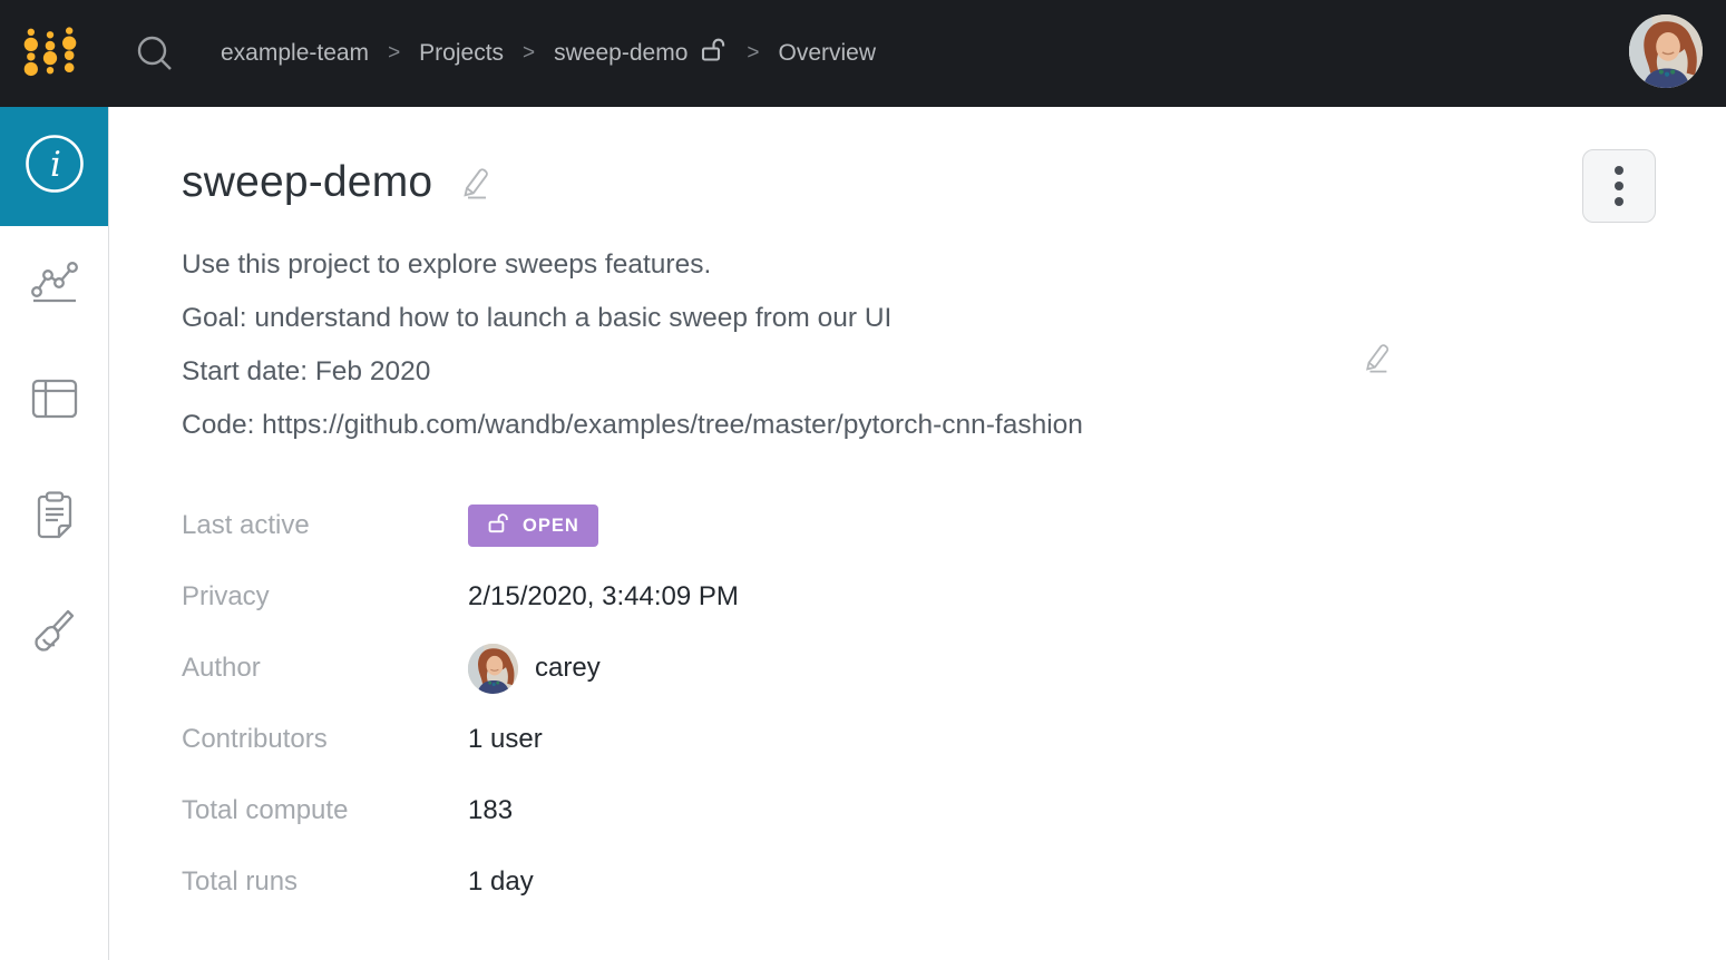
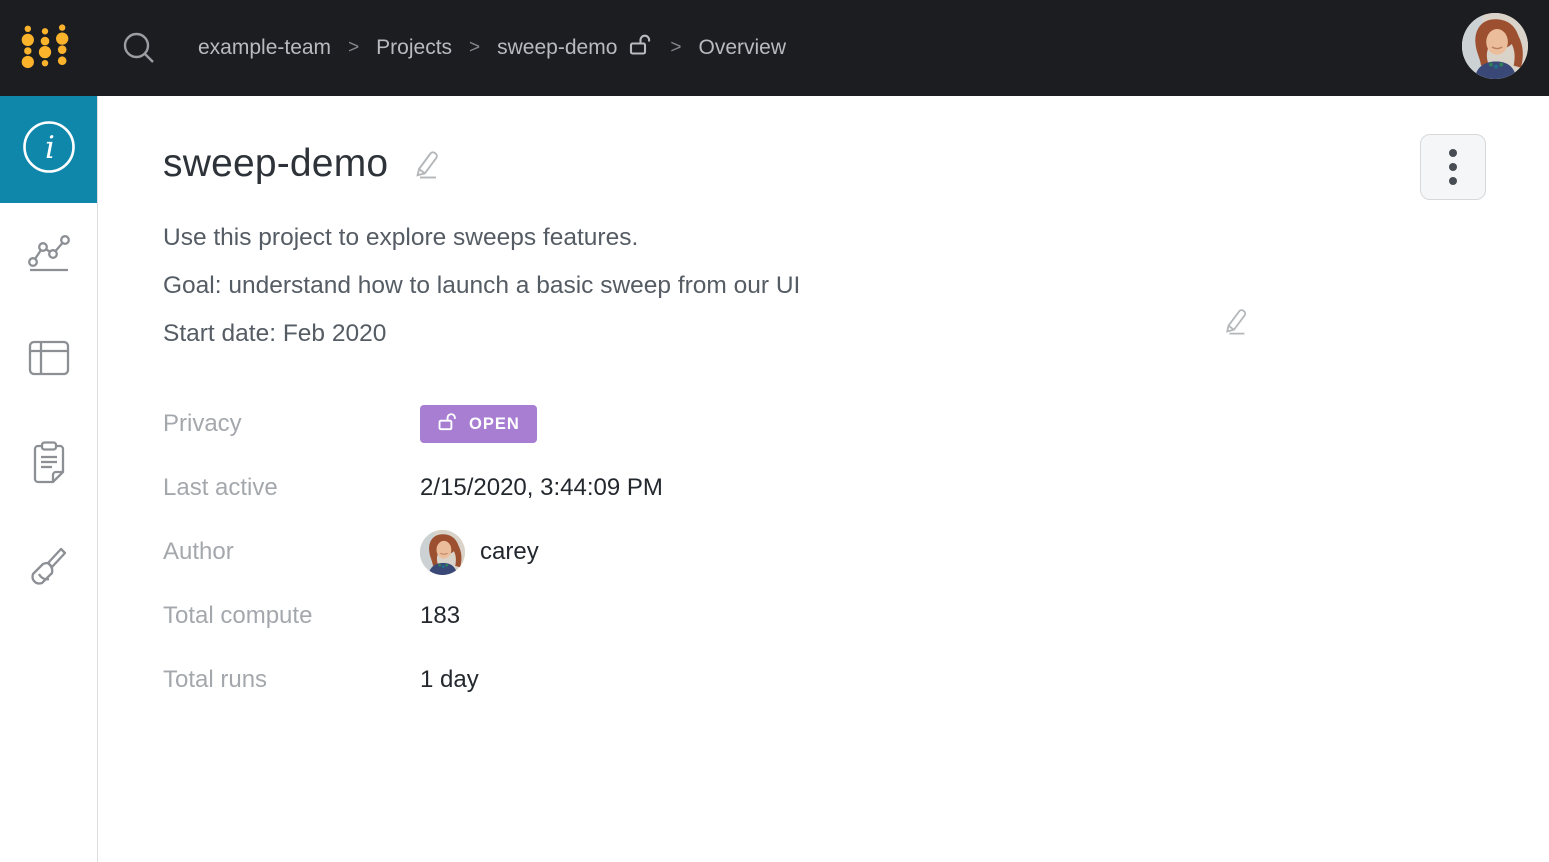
  example-team
  >
  Projects
  >
  sweep-demo
  >
  Overview
  i
  sweep-demo
  Use this project to explore sweeps features.
  Goal: understand how to launch a basic sweep from our UI
  Start date: Feb 2020
- Code: https://github.com/wandb/examples/tree/master/pytorch-cnn-fashion
- Last active
+ Privacy
  OPEN
- Privacy
+ Last active
  2/15/2020, 3:44:09 PM
  Author
  carey
- Contributors
- 1 user
  Total compute
  183
  Total runs
  1 day
